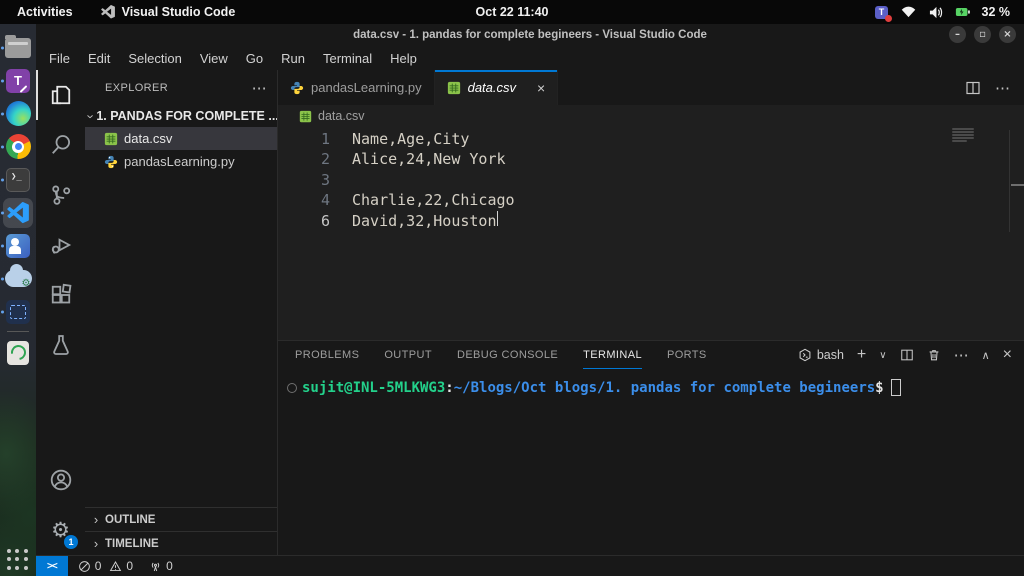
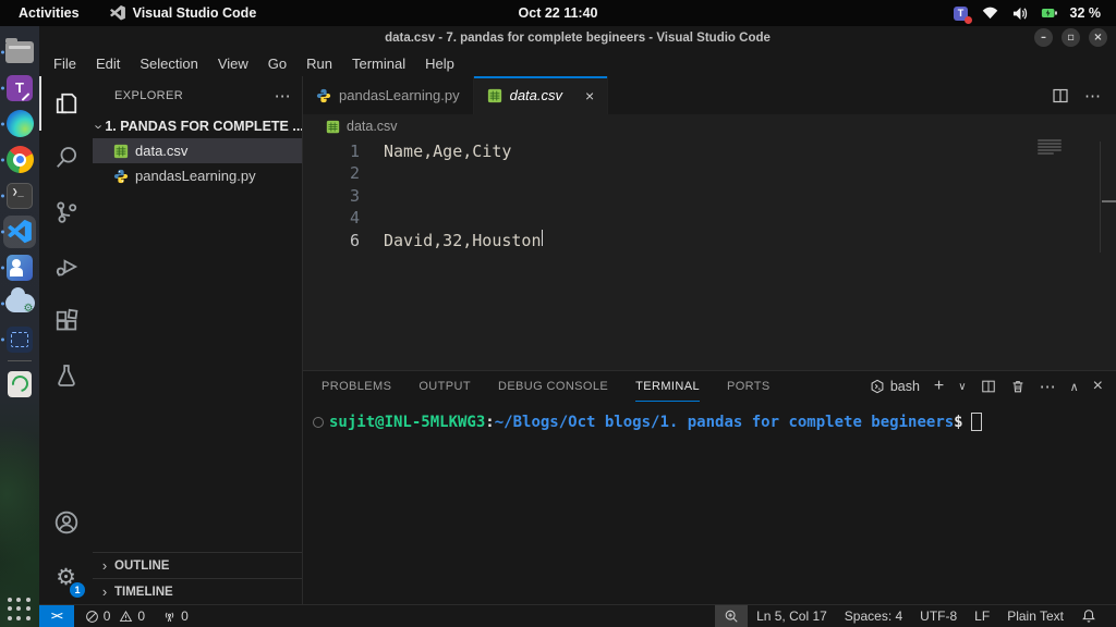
  Activities
  Visual Studio Code
  Oct 22 11:40
  T
  32 %
  T
  ❯_
- data.csv - 1. pandas for complete begineers - Visual Studio Code
+ data.csv - 7. pandas for complete begineers - Visual Studio Code
  –
  ▫
  ×
  File
  Edit
  Selection
  View
  Go
  Run
  Terminal
  Help
  ⚙
  1
  EXPLORER
  ⋯
  1. PANDAS FOR COMPLETE ..
  data.csv
  pandasLearning.py
  ›
  OUTLINE
  ›
  TIMELINE
  pandasLearning.py
  data.csv
  ×
  ⋯
  data.csv
  1
  Name,Age,City
  2
- Alice,24,New York
  3
  4
- Charlie,22,Chicago
  6
  David,32,Houston
  PROBLEMS
  OUTPUT
  DEBUG CONSOLE
  TERMINAL
  PORTS
  bash
  +
  ∨
  ⋯
  ∧
  ×
  sujit@INL-5MLKWG3
  :
  ~/Blogs/Oct blogs/1. pandas for complete begineers
  $
  ><
  0
  0
  0
+ Ln 5, Col 17
+ Spaces: 4
+ UTF-8
+ LF
+ Plain Text
